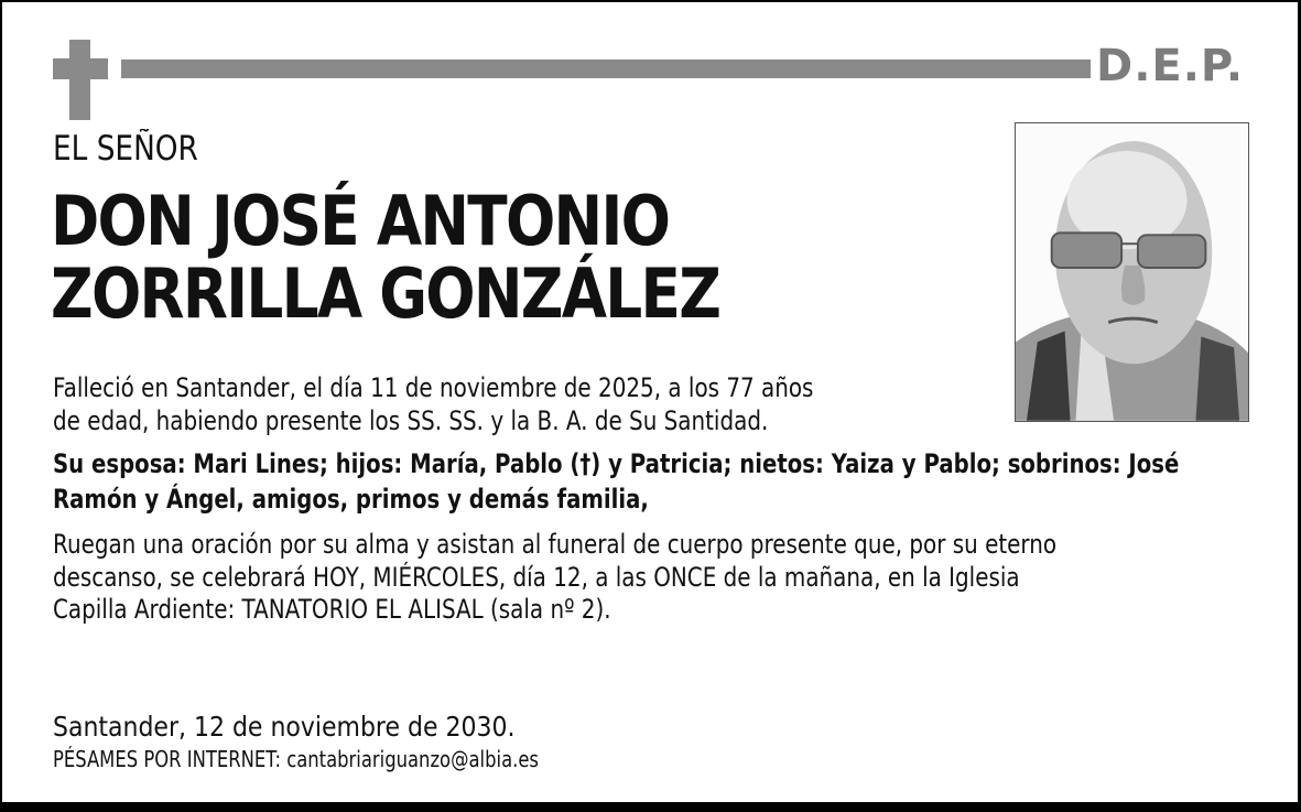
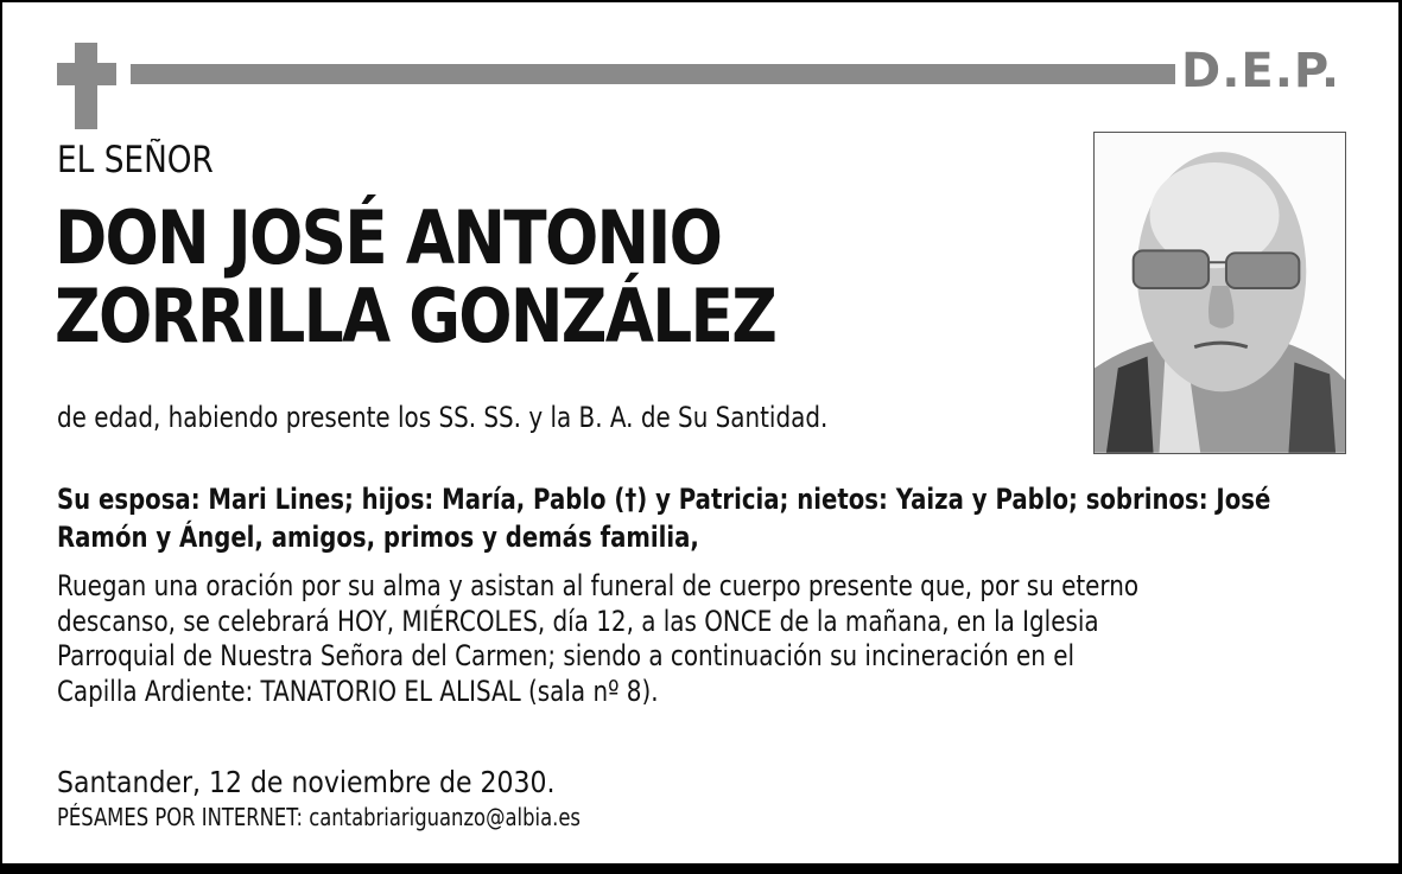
  D.E.P.
  EL SEÑOR
  DON JOSÉ ANTONIO
  ZORRILLA GONZÁLEZ
- Falleció en Santander, el día 11 de noviembre de 2025, a los 77 años
  de edad, habiendo presente los SS. SS. y la B. A. de Su Santidad.
  Su esposa: Mari Lines; hijos: María, Pablo (†) y Patricia; nietos: Yaiza y Pablo; sobrinos: José
  Ramón y Ángel, amigos, primos y demás familia,
  Ruegan una oración por su alma y asistan al funeral de cuerpo presente que, por su eterno
  descanso, se celebrará HOY, MIÉRCOLES, día 12, a las ONCE de la mañana, en la Iglesia
+ Parroquial de Nuestra Señora del Carmen; siendo a continuación su incineración en el
- Capilla Ardiente: TANATORIO EL ALISAL (sala nº 2).
+ Capilla Ardiente: TANATORIO EL ALISAL (sala nº 8).
  Santander, 12 de noviembre de 2030.
  PÉSAMES POR INTERNET: cantabriariguanzo@albia.es
